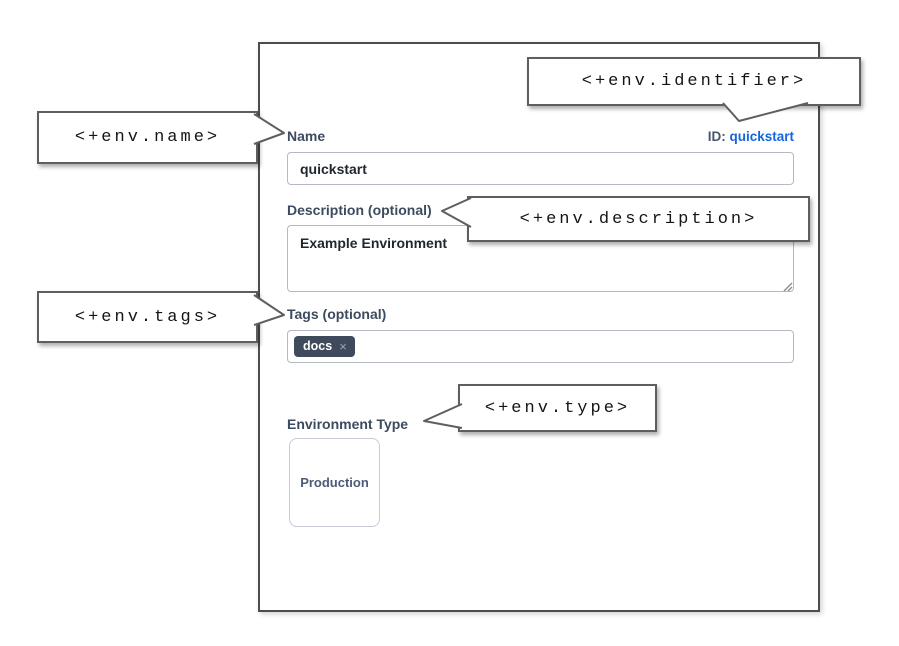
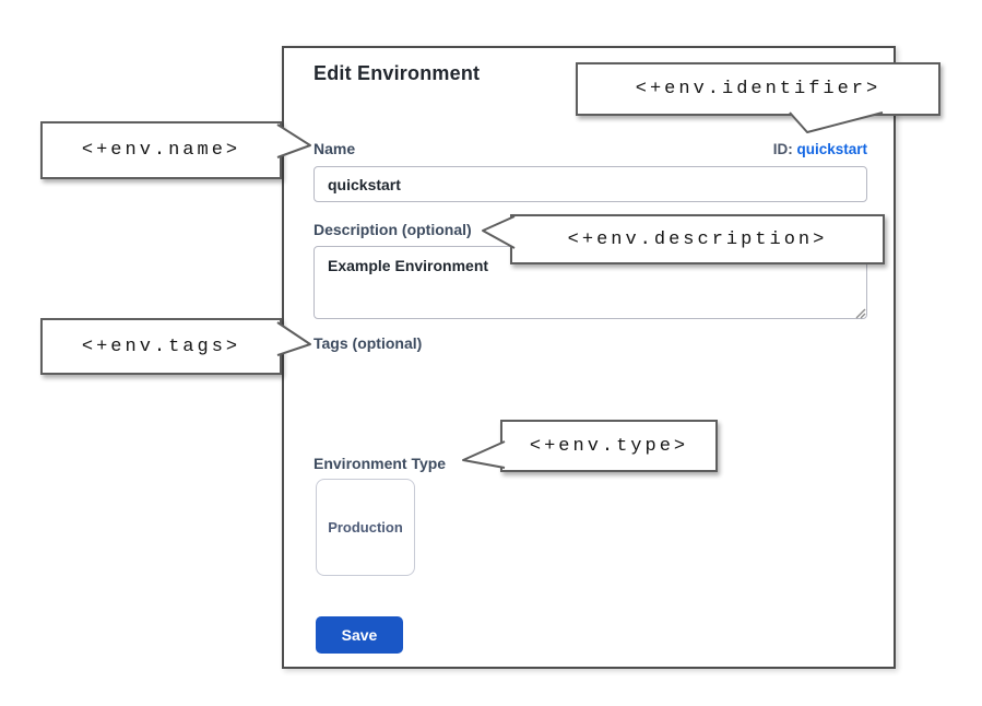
+ Edit Environment
  Name
  ID: quickstart
  quickstart
  Description (optional)
  Example Environment
  Tags (optional)
- docs
- ×
  Environment Type
  Production
+ Save
  <+env.identifier>
  <+env.name>
  <+env.description>
  <+env.tags>
  <+env.type>
